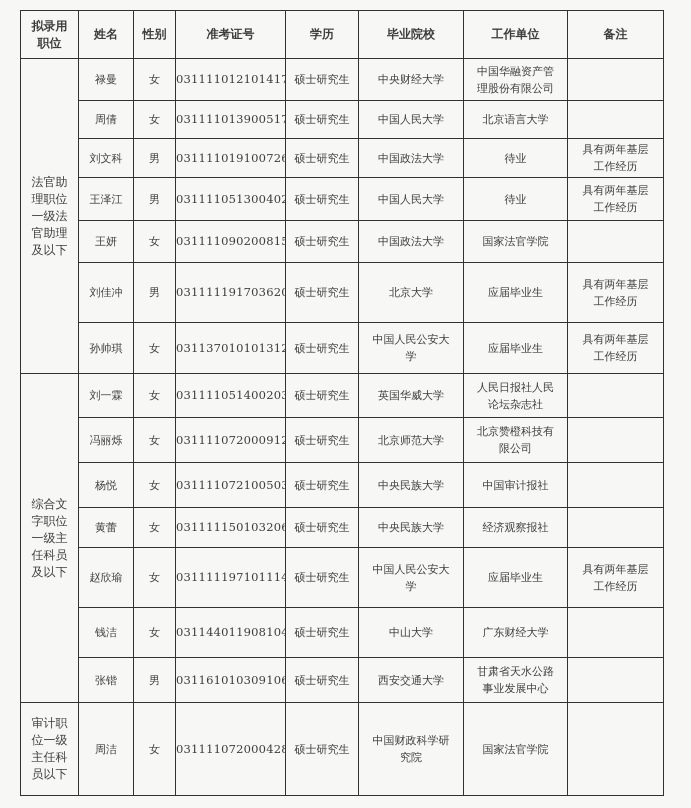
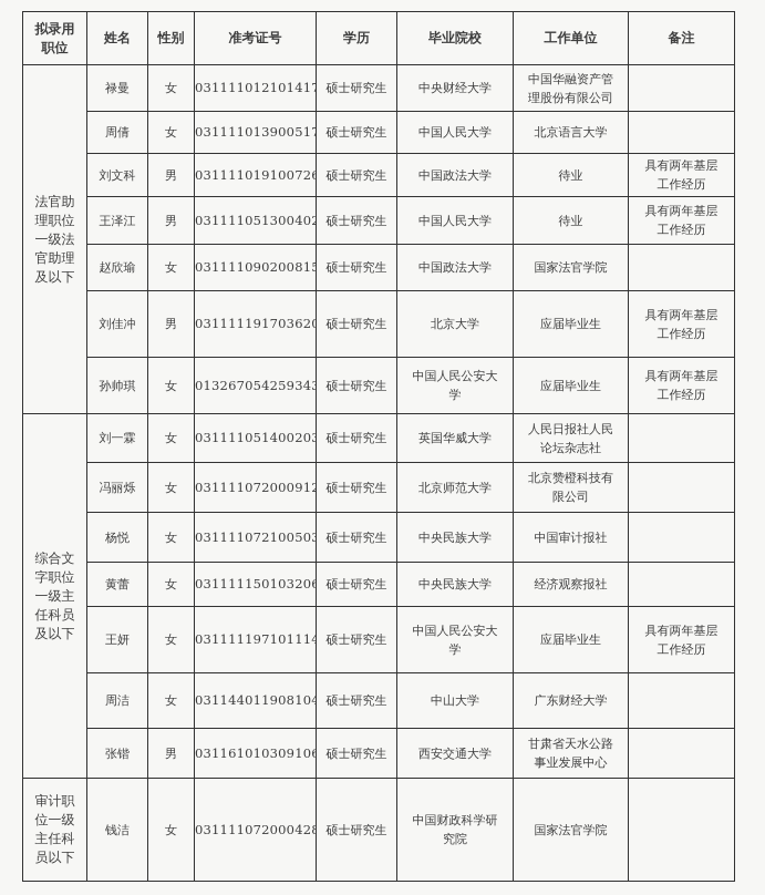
  拟录用职位	姓名	性别	准考证号	学历	毕业院校	工作单位	备注
  法官助理职位一级法官助理及以下	禄曼	女	031111012101417	硕士研究生	中央财经大学	中国华融资产管理股份有限公司
  周倩	女	031111013900517	硕士研究生	中国人民大学	北京语言大学
  刘文科	男	031111019100726	硕士研究生	中国政法大学	待业	具有两年基层工作经历
  王泽江	男	031111051300402	硕士研究生	中国人民大学	待业	具有两年基层工作经历
- 王妍	女	031111090200815	硕士研究生	中国政法大学	国家法官学院
+ 赵欣瑜	女	031111090200815	硕士研究生	中国政法大学	国家法官学院
  刘佳冲	男	031111191703620	硕士研究生	北京大学	应届毕业生	具有两年基层工作经历
- 孙帅琪	女	031137010101312	硕士研究生	中国人民公安大学	应届毕业生	具有两年基层工作经历
+ 孙帅琪	女	013267054259343	硕士研究生	中国人民公安大学	应届毕业生	具有两年基层工作经历
  综合文字职位一级主任科员及以下	刘一霖	女	031111051400203	硕士研究生	英国华威大学	人民日报社人民论坛杂志社
  冯丽烁	女	031111072000912	硕士研究生	北京师范大学	北京赞橙科技有限公司
  杨悦	女	031111072100503	硕士研究生	中央民族大学	中国审计报社
  黄蕾	女	031111150103206	硕士研究生	中央民族大学	经济观察报社
- 赵欣瑜	女	031111197101114	硕士研究生	中国人民公安大学	应届毕业生	具有两年基层工作经历
+ 王妍	女	031111197101114	硕士研究生	中国人民公安大学	应届毕业生	具有两年基层工作经历
- 钱洁	女	031144011908104	硕士研究生	中山大学	广东财经大学
+ 周洁	女	031144011908104	硕士研究生	中山大学	广东财经大学
  张锴	男	031161010309106	硕士研究生	西安交通大学	甘肃省天水公路事业发展中心
- 审计职位一级主任科员以下	周洁	女	031111072000428	硕士研究生	中国财政科学研究院	国家法官学院
+ 审计职位一级主任科员以下	钱洁	女	031111072000428	硕士研究生	中国财政科学研究院	国家法官学院
